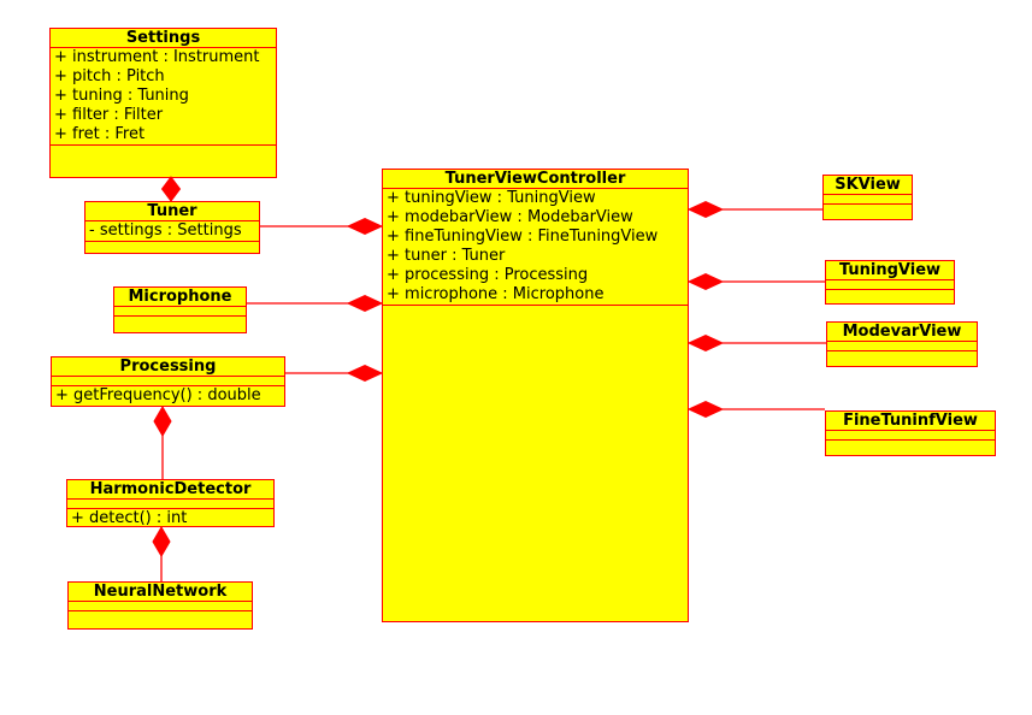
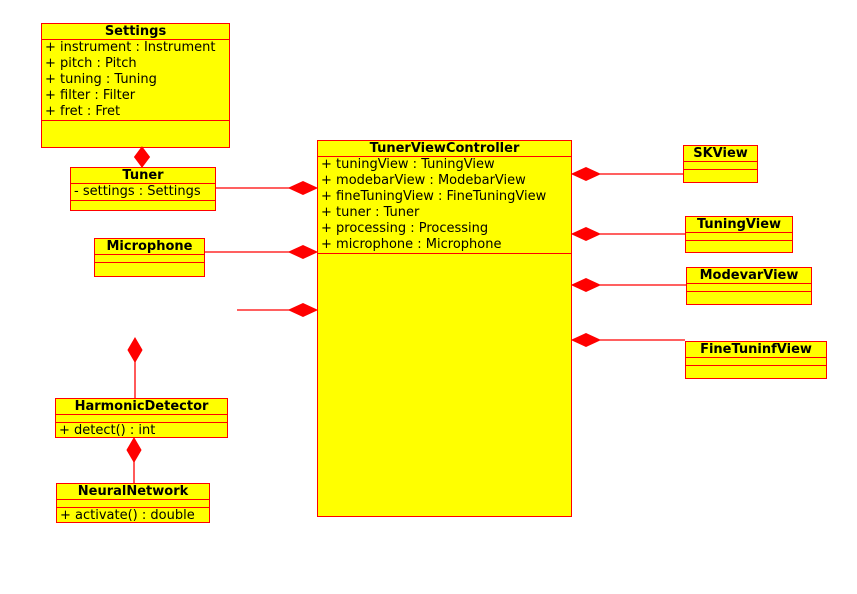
  Settings
  + instrument : Instrument
  + pitch : Pitch
  + tuning : Tuning
  + filter : Filter
  + fret : Fret
  Tuner
  - settings : Settings
  Microphone
- Processing
- + getFrequency() : double
  HarmonicDetector
  + detect() : int
  NeuralNetwork
+ + activate() : double
  TunerViewController
  + tuningView : TuningView
  + modebarView : ModebarView
  + fineTuningView : FineTuningView
  + tuner : Tuner
  + processing : Processing
  + microphone : Microphone
  SKView
  TuningView
  ModevarView
  FineTuninfView
